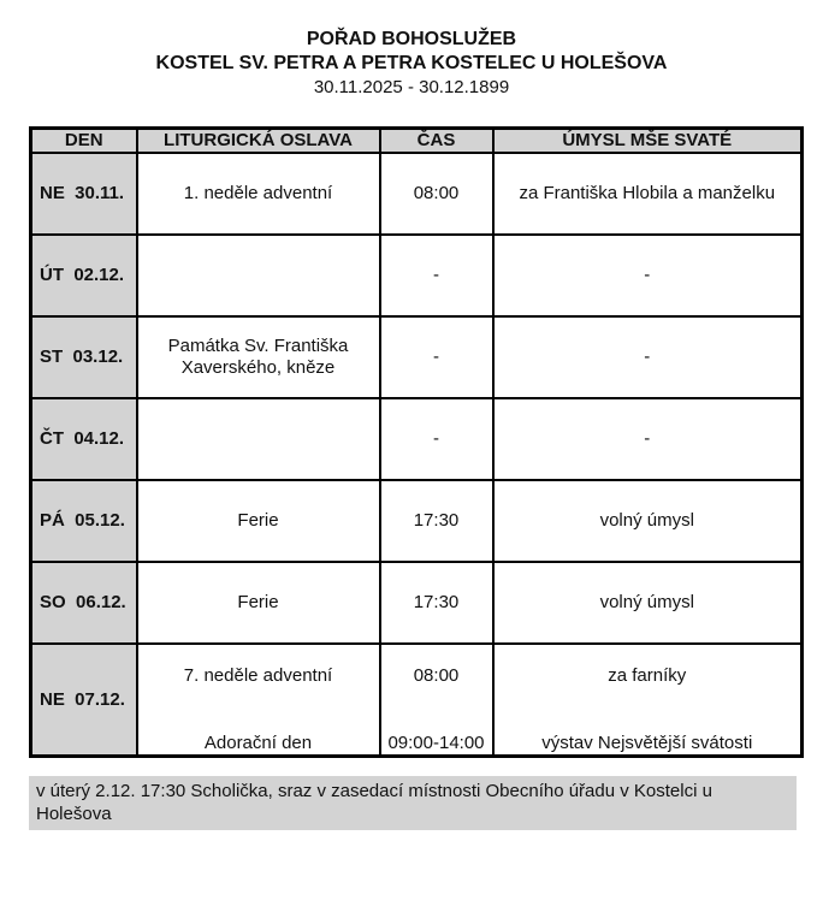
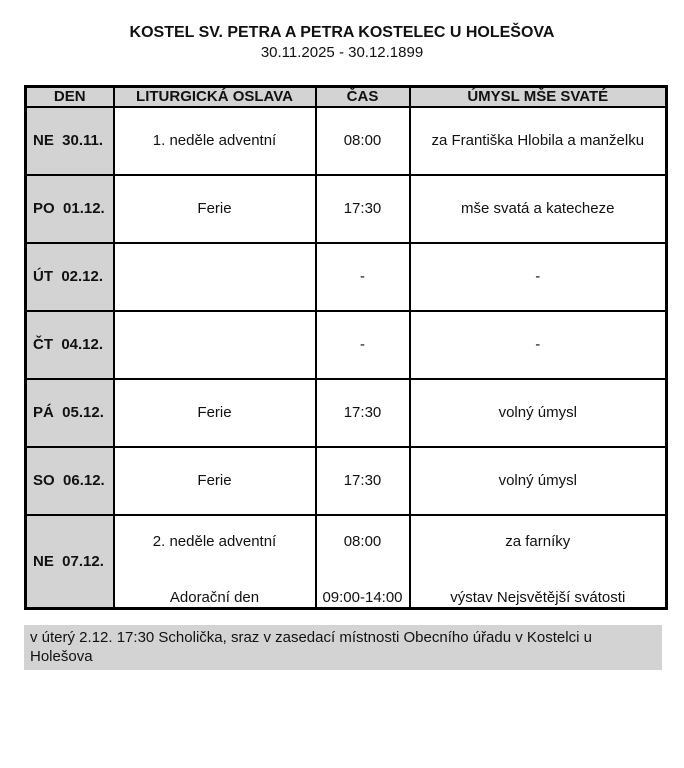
- POŘAD BOHOSLUŽEB
  KOSTEL SV. PETRA A PETRA KOSTELEC U HOLEŠOVA
  30.11.2025 - 30.12.1899
  DEN	LITURGICKÁ OSLAVA	ČAS	ÚMYSL MŠE SVATÉ
  NE 30.11.	1. neděle adventní	08:00	za Františka Hlobila a manželku
+ PO 01.12.	Ferie	17:30	mše svatá a katecheze
  ÚT 02.12.		-	-
- ST 03.12.	Památka Sv. Františka Xaverského, kněze	-	-
  ČT 04.12.		-	-
  PÁ 05.12.	Ferie	17:30	volný úmysl
  SO 06.12.	Ferie	17:30	volný úmysl
- NE 07.12.	7. neděle adventní Adorační den	08:00 09:00-14:00	za farníky výstav Nejsvětější svátosti
+ NE 07.12.	2. neděle adventní Adorační den	08:00 09:00-14:00	za farníky výstav Nejsvětější svátosti
  v úterý 2.12. 17:30 Scholička, sraz v zasedací místnosti Obecního úřadu v Kostelci u
  Holešova
